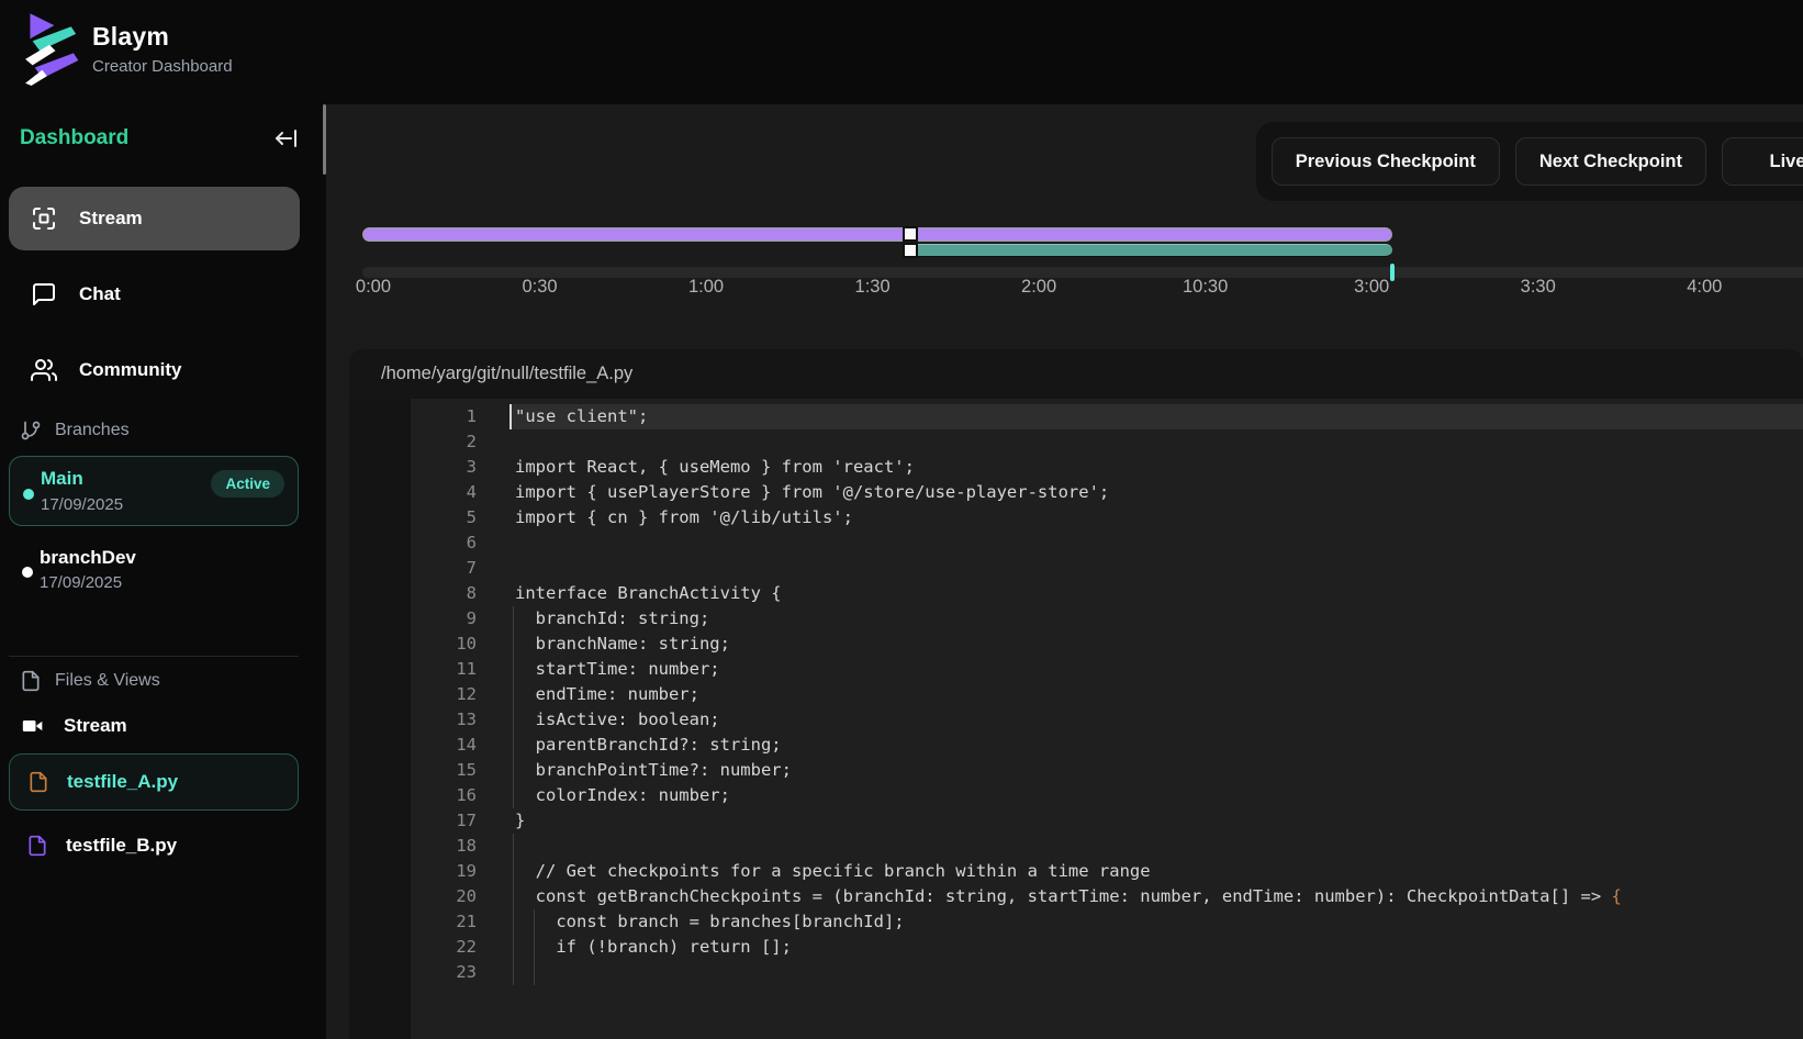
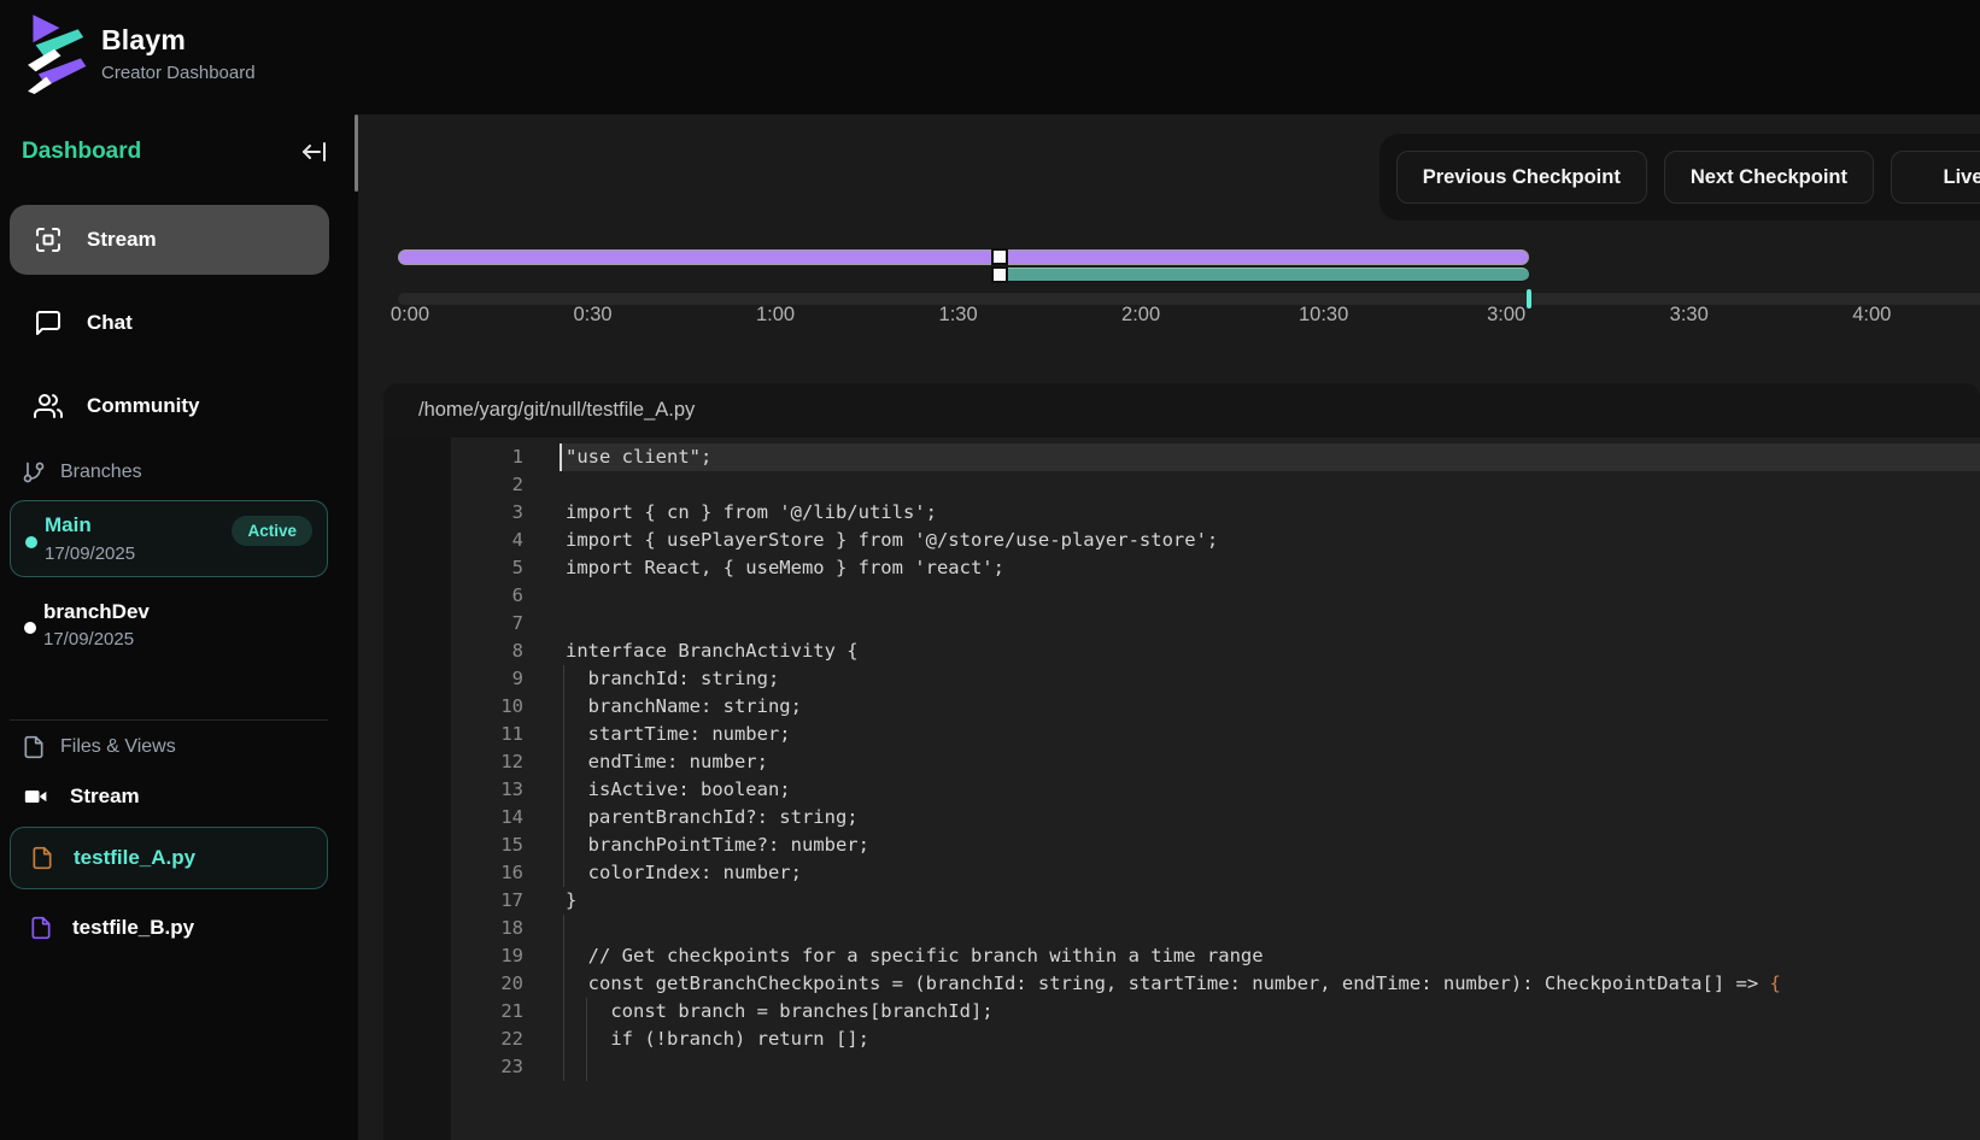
  Blaym
  Creator Dashboard
  Dashboard
  Stream
  Chat
  Community
  Branches
  Main
  17/09/2025
  Active
  branchDev
  17/09/2025
  Files & Views
  Stream
  testfile_A.py
  testfile_B.py
  Previous Checkpoint
  Next Checkpoint
  Live
  0:00
  0:30
  1:00
  1:30
  2:00
  10:30
  3:00
  3:30
  4:00
  /home/yarg/git/null/testfile_A.py
  1
  "use client";
  2
  3
- import React, { useMemo } from 'react';
+ import { cn } from '@/lib/utils';
  4
  import { usePlayerStore } from '@/store/use-player-store';
  5
- import { cn } from '@/lib/utils';
+ import React, { useMemo } from 'react';
  6
  7
  8
  interface BranchActivity {
  9
  branchId: string;
  10
  branchName: string;
  11
  startTime: number;
  12
  endTime: number;
  13
  isActive: boolean;
  14
  parentBranchId?: string;
  15
  branchPointTime?: number;
  16
  colorIndex: number;
  17
  }
  18
  19
  // Get checkpoints for a specific branch within a time range
  20
  const getBranchCheckpoints = (branchId: string, startTime: number, endTime: number): CheckpointData[] => {
  21
  const branch = branches[branchId];
  22
  if (!branch) return [];
  23
